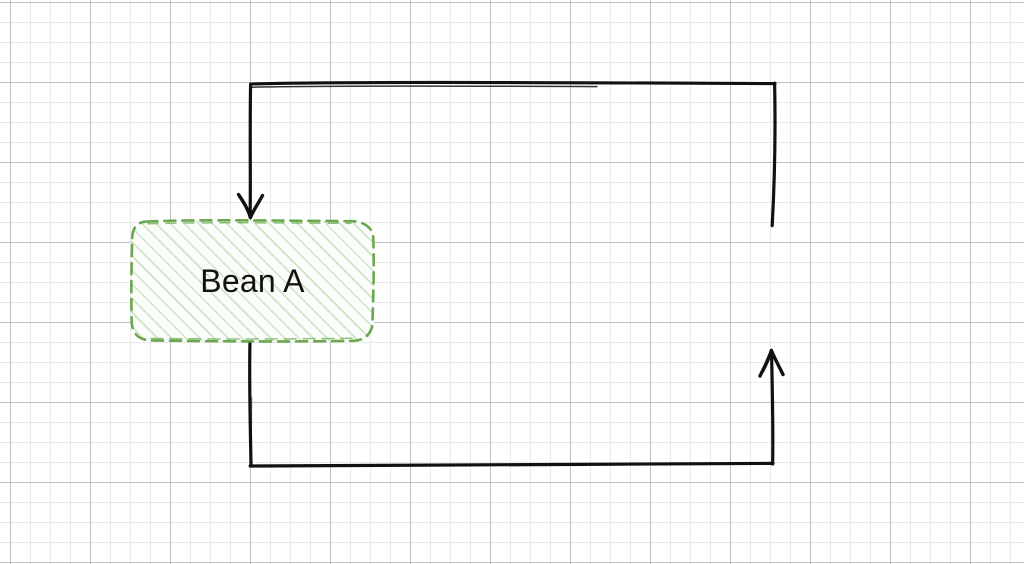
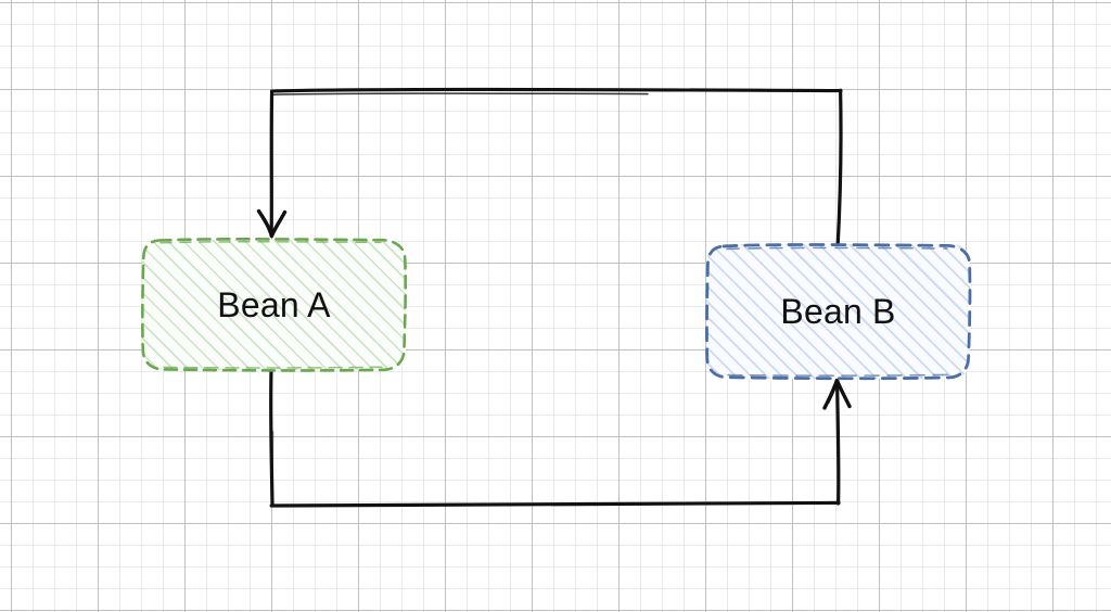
  Bean A
+ Bean B
